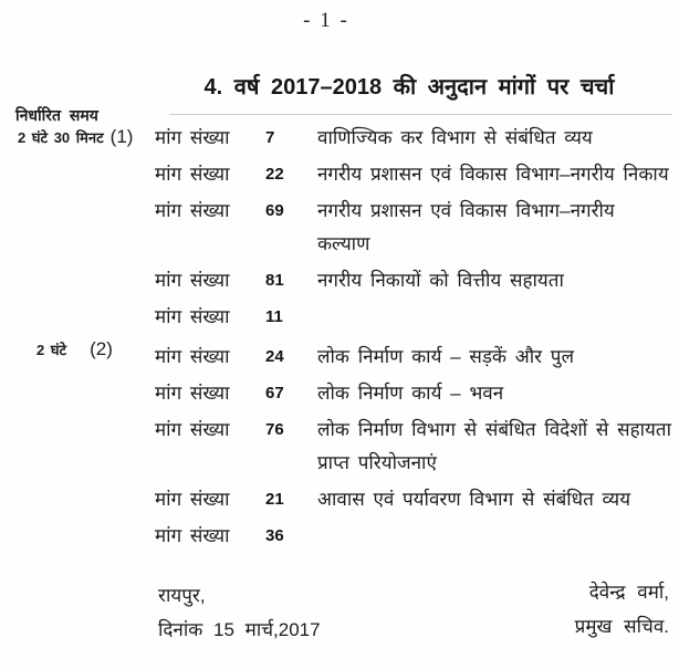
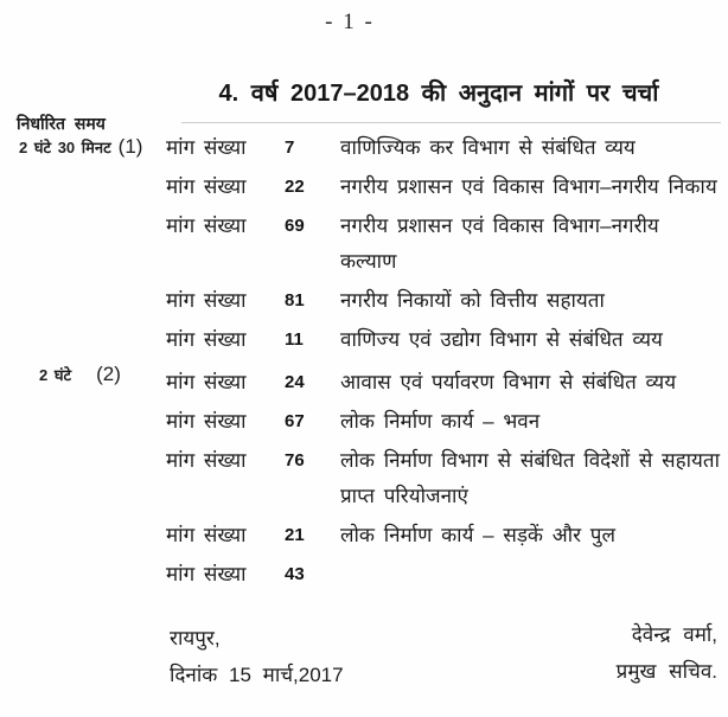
  - 1 -
  4. वर्ष 2017–2018 की अनुदान मांगों पर चर्चा
  निर्धारित समय
  2 घंटे 30 मिनट
  (1)
  2 घंटे
  (2)
  मांग संख्या
  7
  वाणिज्यिक कर विभाग से संबंधित व्यय
  मांग संख्या
  22
  नगरीय प्रशासन एवं विकास विभाग–नगरीय निकाय
  मांग संख्या
  69
  नगरीय प्रशासन एवं विकास विभाग–नगरीय कल्याण
  मांग संख्या
  81
  नगरीय निकायों को वित्तीय सहायता
  मांग संख्या
  11
+ वाणिज्य एवं उद्योग विभाग से संबंधित व्यय
  मांग संख्या
  24
- लोक निर्माण कार्य – सड़कें और पुल
+ आवास एवं पर्यावरण विभाग से संबंधित व्यय
  मांग संख्या
  67
  लोक निर्माण कार्य – भवन
  मांग संख्या
  76
  लोक निर्माण विभाग से संबंधित विदेशों से सहायता प्राप्त परियोजनाएं
  मांग संख्या
  21
- आवास एवं पर्यावरण विभाग से संबंधित व्यय
+ लोक निर्माण कार्य – सड़कें और पुल
  मांग संख्या
- 36
+ 43
  रायपुर,
  दिनांक 15 मार्च,2017
  देवेन्द्र वर्मा,
  प्रमुख सचिव.
